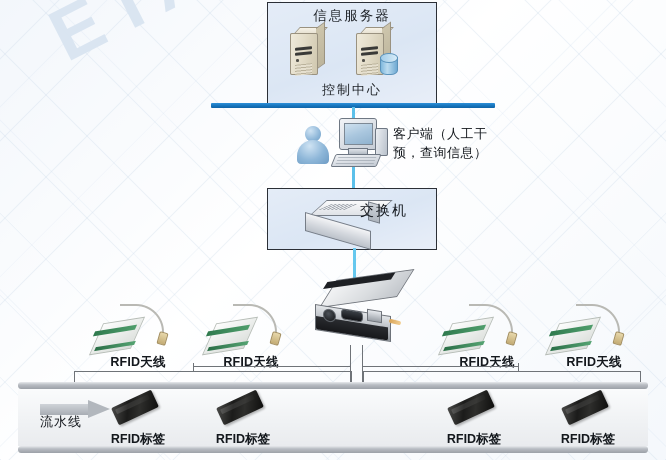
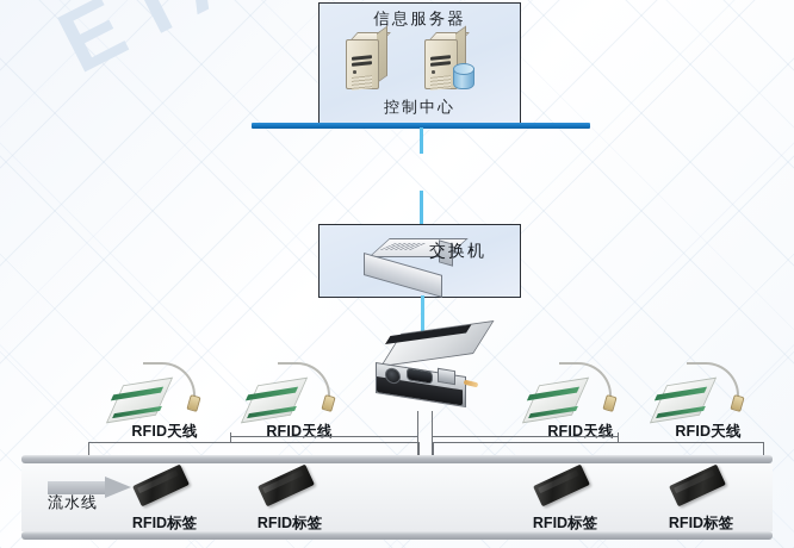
  信息服务器
  控制中心
- 客户端（人工干预，查询信息）
  交换机
  RFID天线
  RFID天线
  RFID天线
  RFID天线
  流水线
  RFID标签
  RFID标签
  RFID标签
  RFID标签
